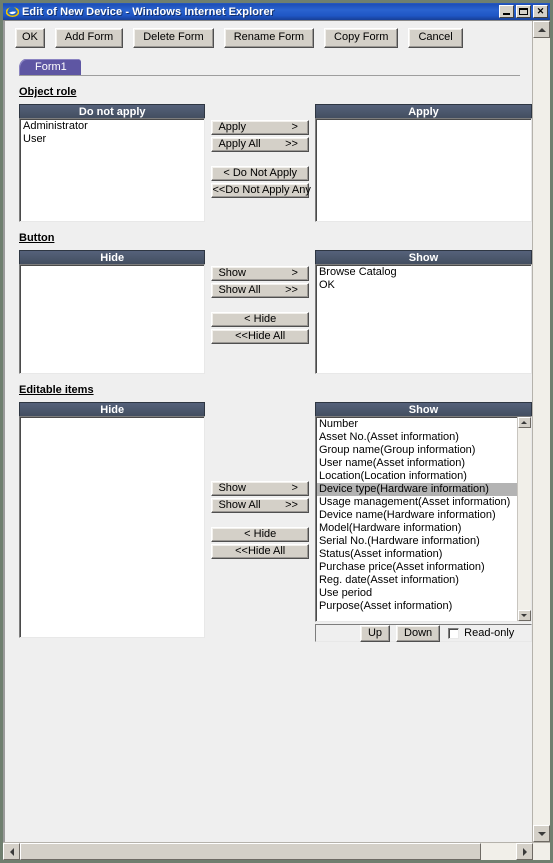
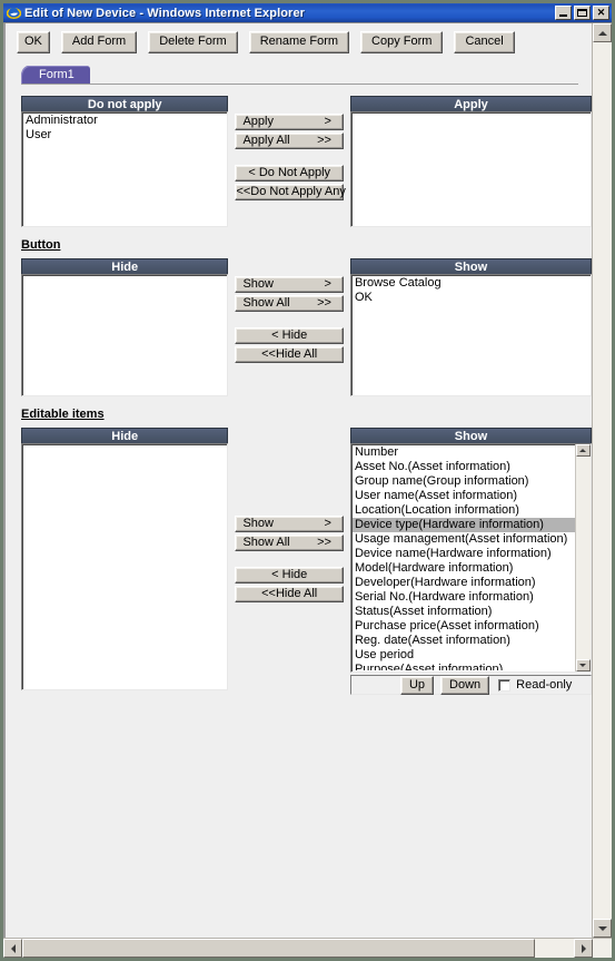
  Edit of New Device - Windows Internet Explorer
  ✕
  OK
  Add Form
  Delete Form
  Rename Form
  Copy Form
  Cancel
  Form1
- Object role
  Do not apply
  Administrator
  User
  Apply
  >
  Apply All
  >>
  < Do Not Apply
  <<Do Not Apply Any
  Apply
  Button
  Hide
  Show
  >
  Show All
  >>
  < Hide
  <<Hide All
  Show
  Browse Catalog
  OK
  Editable items
  Hide
  Show
  >
  Show All
  >>
  < Hide
  <<Hide All
  Show
  Number
  Asset No.(Asset information)
  Group name(Group information)
  User name(Asset information)
  Location(Location information)
  Device type(Hardware information)
  Usage management(Asset information)
  Device name(Hardware information)
  Model(Hardware information)
+ Developer(Hardware information)
  Serial No.(Hardware information)
  Status(Asset information)
  Purchase price(Asset information)
  Reg. date(Asset information)
  Use period
  Purpose(Asset information)
  Up
  Down
  Read-only
